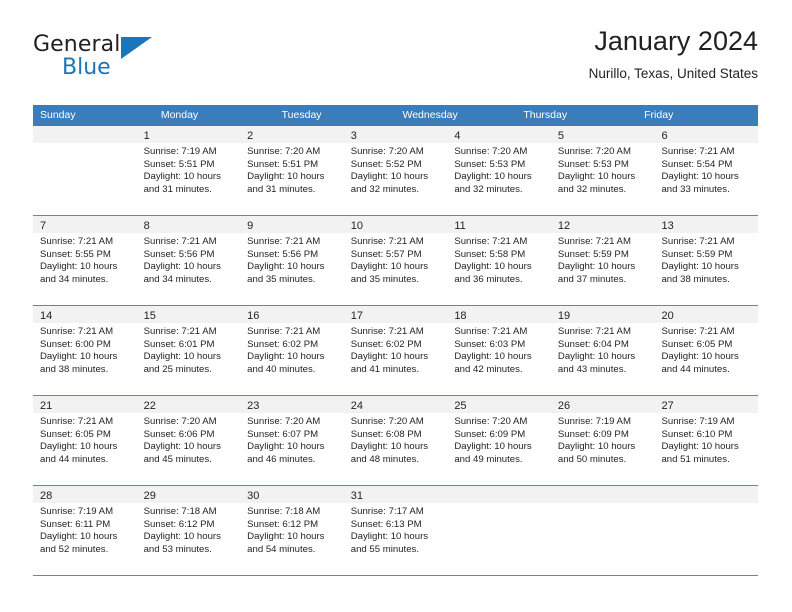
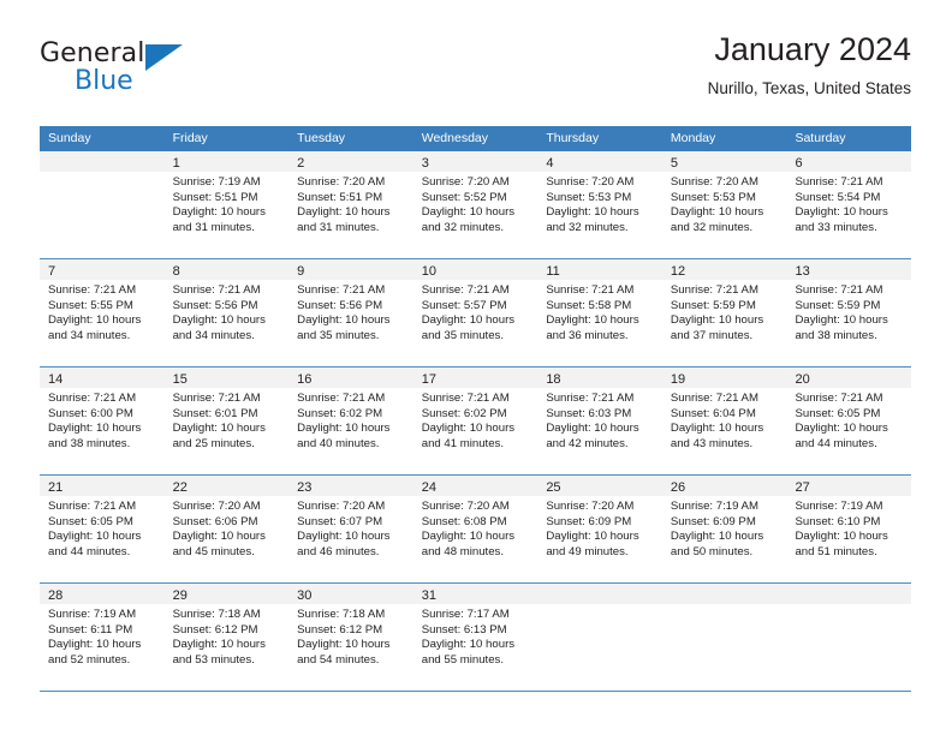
  General
  Blue
  January 2024
  Nurillo, Texas, United States
  Sunday
- Monday
+ Friday
  Tuesday
  Wednesday
  Thursday
- Friday
+ Monday
+ Saturday
  1
  Sunrise: 7:19 AM
  Sunset: 5:51 PM
  Daylight: 10 hours
  and 31 minutes.
  2
  Sunrise: 7:20 AM
  Sunset: 5:51 PM
  Daylight: 10 hours
  and 31 minutes.
  3
  Sunrise: 7:20 AM
  Sunset: 5:52 PM
  Daylight: 10 hours
  and 32 minutes.
  4
  Sunrise: 7:20 AM
  Sunset: 5:53 PM
  Daylight: 10 hours
  and 32 minutes.
  5
  Sunrise: 7:20 AM
  Sunset: 5:53 PM
  Daylight: 10 hours
  and 32 minutes.
  6
  Sunrise: 7:21 AM
  Sunset: 5:54 PM
  Daylight: 10 hours
  and 33 minutes.
  7
  Sunrise: 7:21 AM
  Sunset: 5:55 PM
  Daylight: 10 hours
  and 34 minutes.
  8
  Sunrise: 7:21 AM
  Sunset: 5:56 PM
  Daylight: 10 hours
  and 34 minutes.
  9
  Sunrise: 7:21 AM
  Sunset: 5:56 PM
  Daylight: 10 hours
  and 35 minutes.
  10
  Sunrise: 7:21 AM
  Sunset: 5:57 PM
  Daylight: 10 hours
  and 35 minutes.
  11
  Sunrise: 7:21 AM
  Sunset: 5:58 PM
  Daylight: 10 hours
  and 36 minutes.
  12
  Sunrise: 7:21 AM
  Sunset: 5:59 PM
  Daylight: 10 hours
  and 37 minutes.
  13
  Sunrise: 7:21 AM
  Sunset: 5:59 PM
  Daylight: 10 hours
  and 38 minutes.
  14
  Sunrise: 7:21 AM
  Sunset: 6:00 PM
  Daylight: 10 hours
  and 38 minutes.
  15
  Sunrise: 7:21 AM
  Sunset: 6:01 PM
  Daylight: 10 hours
  and 25 minutes.
  16
  Sunrise: 7:21 AM
  Sunset: 6:02 PM
  Daylight: 10 hours
  and 40 minutes.
  17
  Sunrise: 7:21 AM
  Sunset: 6:02 PM
  Daylight: 10 hours
  and 41 minutes.
  18
  Sunrise: 7:21 AM
  Sunset: 6:03 PM
  Daylight: 10 hours
  and 42 minutes.
  19
  Sunrise: 7:21 AM
  Sunset: 6:04 PM
  Daylight: 10 hours
  and 43 minutes.
  20
  Sunrise: 7:21 AM
  Sunset: 6:05 PM
  Daylight: 10 hours
  and 44 minutes.
  21
  Sunrise: 7:21 AM
  Sunset: 6:05 PM
  Daylight: 10 hours
  and 44 minutes.
  22
  Sunrise: 7:20 AM
  Sunset: 6:06 PM
  Daylight: 10 hours
  and 45 minutes.
  23
  Sunrise: 7:20 AM
  Sunset: 6:07 PM
  Daylight: 10 hours
  and 46 minutes.
  24
  Sunrise: 7:20 AM
  Sunset: 6:08 PM
  Daylight: 10 hours
  and 48 minutes.
  25
  Sunrise: 7:20 AM
  Sunset: 6:09 PM
  Daylight: 10 hours
  and 49 minutes.
  26
  Sunrise: 7:19 AM
  Sunset: 6:09 PM
  Daylight: 10 hours
  and 50 minutes.
  27
  Sunrise: 7:19 AM
  Sunset: 6:10 PM
  Daylight: 10 hours
  and 51 minutes.
  28
  Sunrise: 7:19 AM
  Sunset: 6:11 PM
  Daylight: 10 hours
  and 52 minutes.
  29
  Sunrise: 7:18 AM
  Sunset: 6:12 PM
  Daylight: 10 hours
  and 53 minutes.
  30
  Sunrise: 7:18 AM
  Sunset: 6:12 PM
  Daylight: 10 hours
  and 54 minutes.
  31
  Sunrise: 7:17 AM
  Sunset: 6:13 PM
  Daylight: 10 hours
  and 55 minutes.
